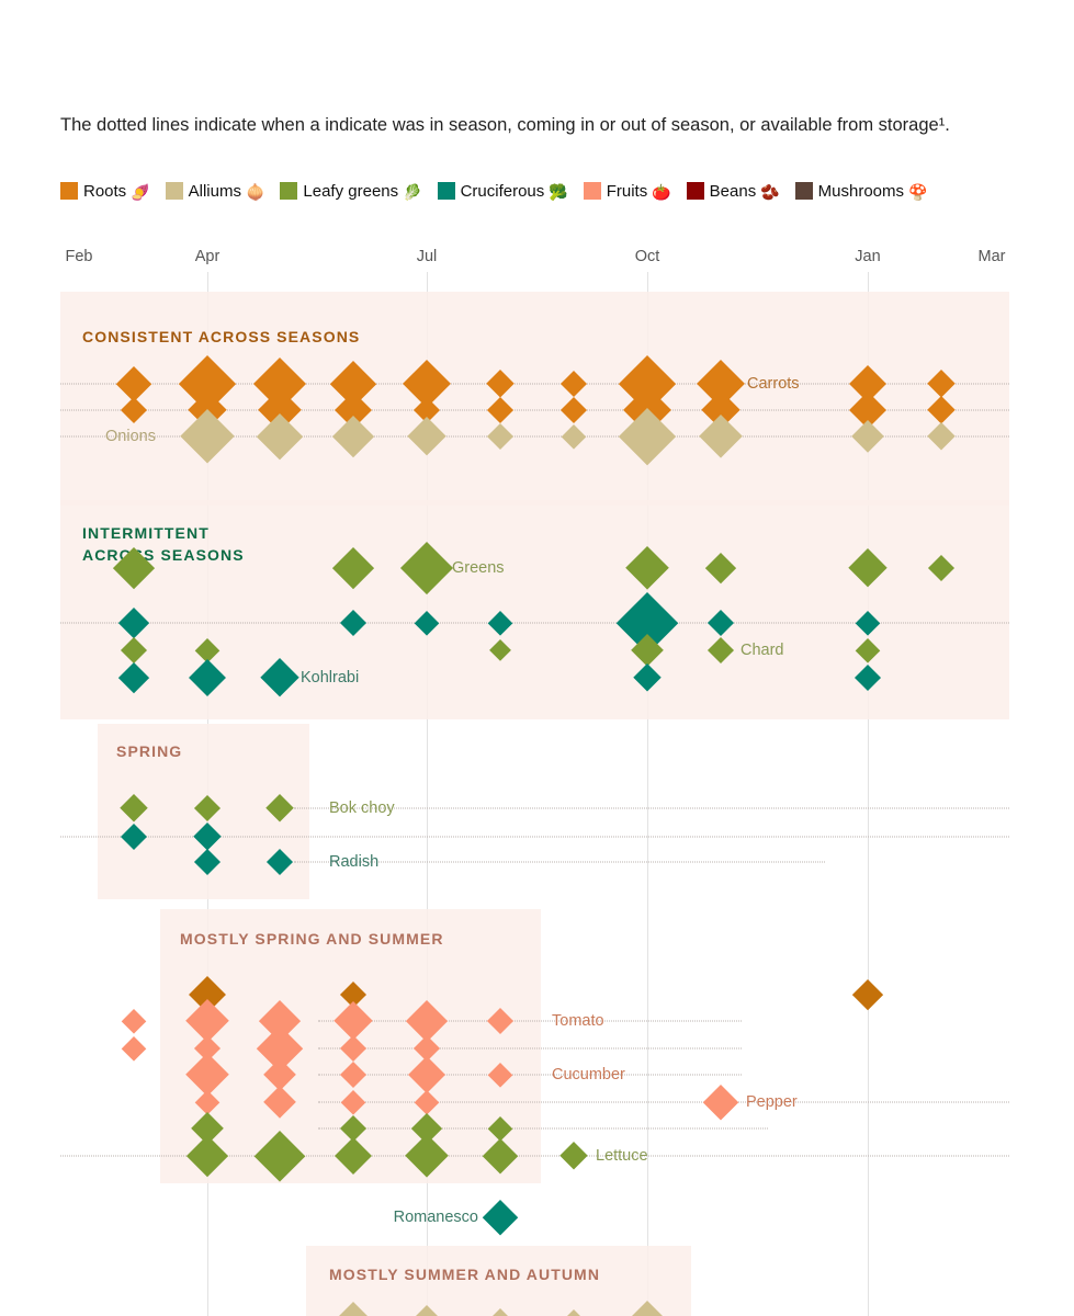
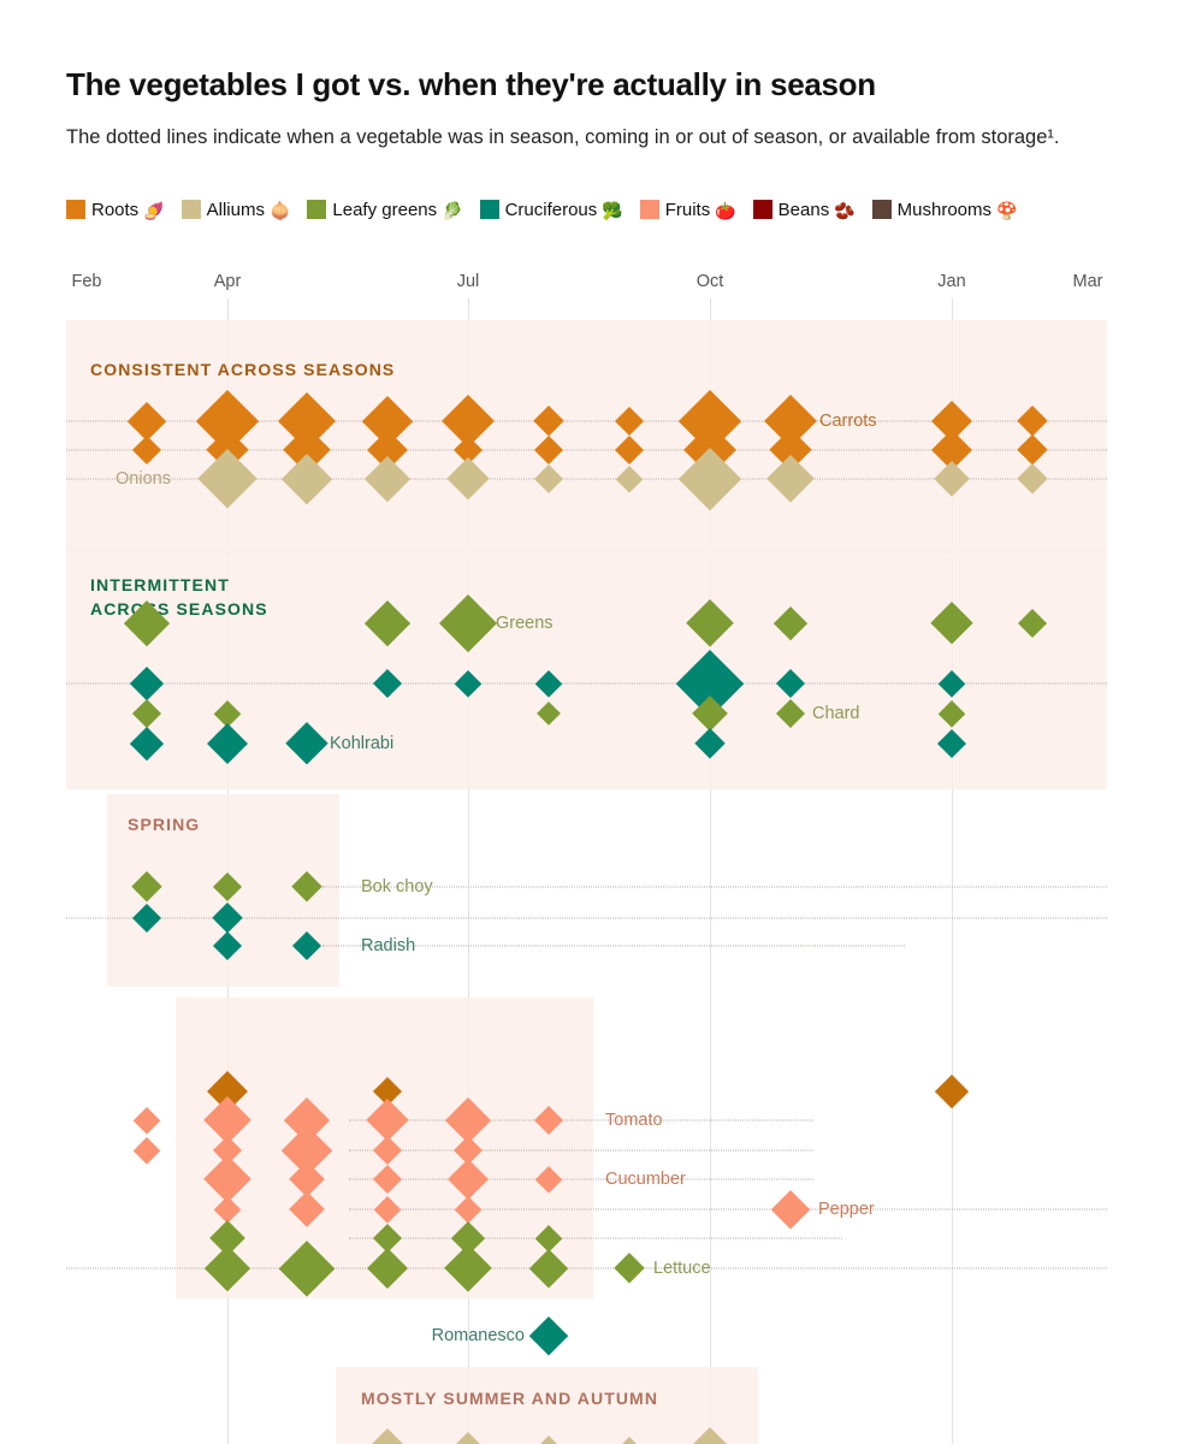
+ The vegetables I got vs. when they're actually in season
- The dotted lines indicate when a indicate was in season, coming in or out of season, or available from storage¹.
+ The dotted lines indicate when a vegetable was in season, coming in or out of season, or available from storage¹.
  Roots 🍠 Alliums 🧅 Leafy greens 🥬 Cruciferous 🥦 Fruits 🍅 Beans 🫘 Mushrooms 🍄
  Feb
  Apr
  Jul
  Oct
  Jan
  Mar
  CONSISTENT ACROSS SEASONS
  Carrots
  Onions
  INTERMITTENT
  ACRS SEASONS
  Greens
  Chard
  Kohlrabi
  SPRING
  Bok choy
  Radish
- MOSTLY SPRING AND SUMMER
  Tomato
  Cucumber
  Pepper
  Lettuce
  Romanesco
  MOSTLY SUMMER AND AUTUMN
